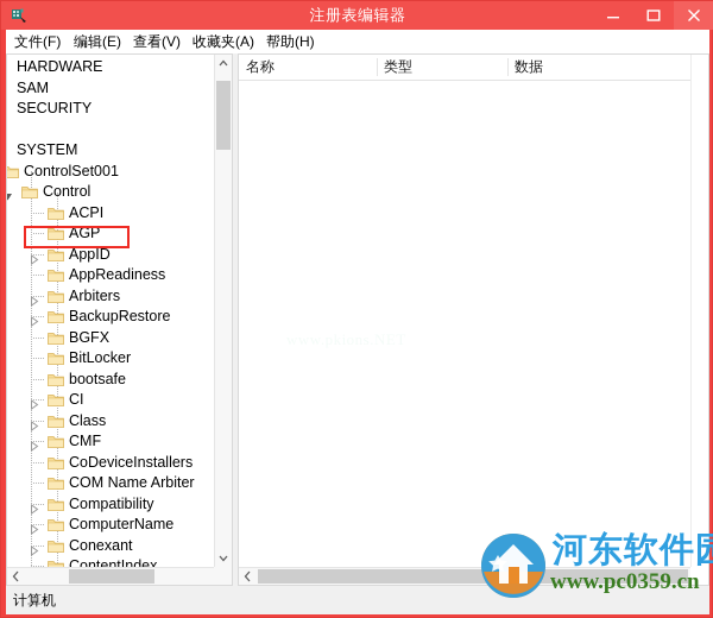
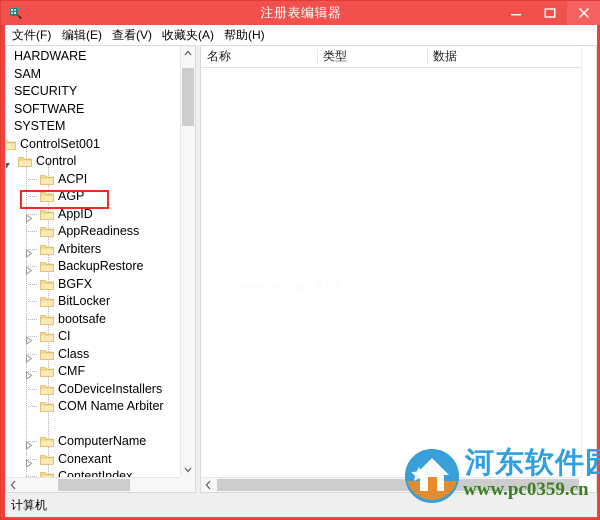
  注册表编辑器
  文件(F)
  编辑(E)
  查看(V)
  收藏夹(A)
  帮助(H)
  HARDWARE
  SAM
  SECURITY
+ SOFTWARE
  SYSTEM
  ControlSet001
  Control
  ACPI
  AGP
  AppID
  AppReadiness
  Arbiters
  BackupRestore
  BGFX
  BitLocker
  bootsafe
  CI
  Class
  CMF
  CoDeviceInstallers
  COM Name Arbiter
- Compatibility
  ComputerName
  Conexant
  ContentIndex
  名称
  类型
  数据
  计算机
  河东软件
  www.pc0359.cn
